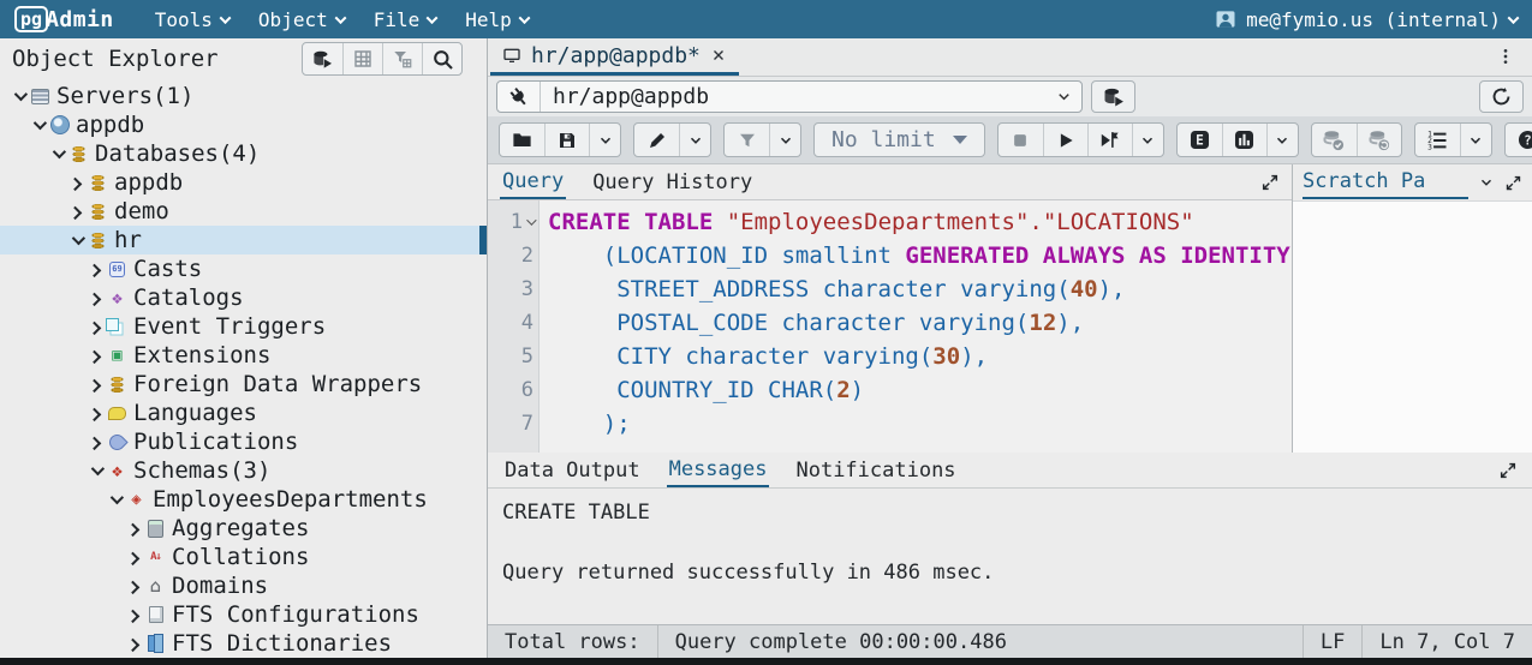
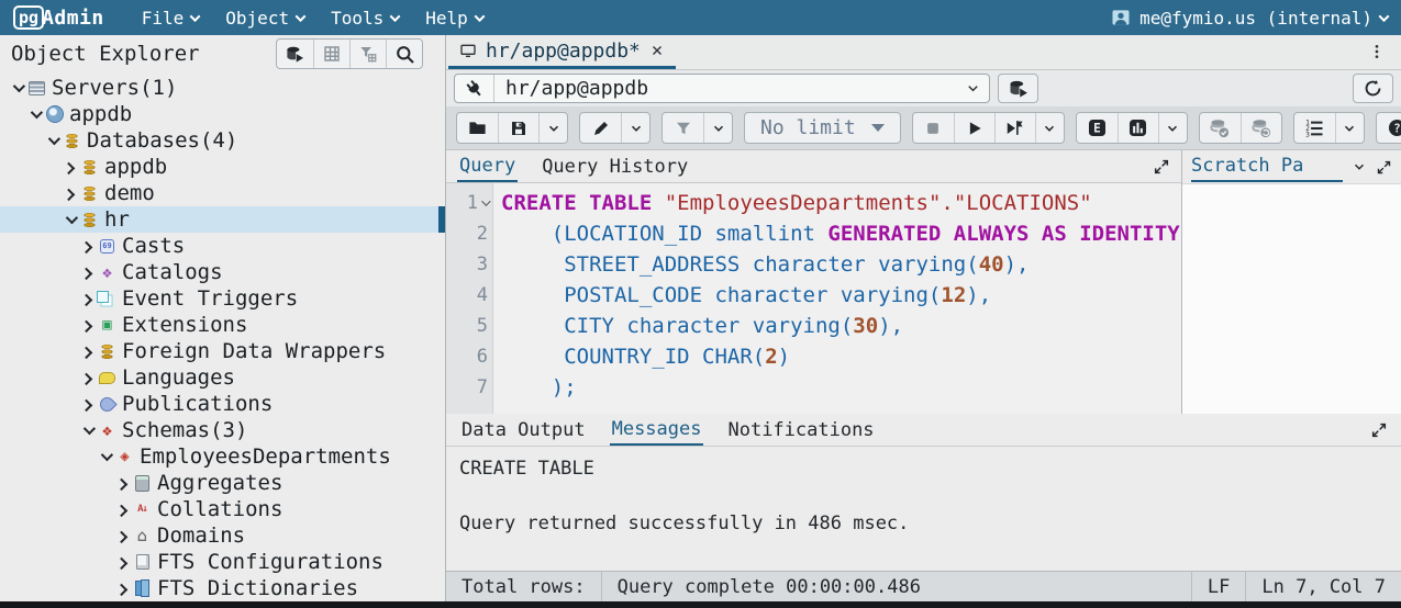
  pg
  Admin
- Tools
+ File
  Object
- File
+ Tools
  Help
  me@fymio.us (internal)
  Object Explorer
  Servers(1)
  appdb
  Databases(4)
  appdb
  demo
  hr
  69
  Casts
  ❖
  Catalogs
  Event Triggers
  ▣
  Extensions
  Foreign Data Wrappers
  Languages
  Publications
  ❖
  Schemas(3)
  ◈
  EmployeesDepartments
  Aggregates
  A↓
  Collations
  ⌂
  Domains
  FTS Configurations
  FTS Dictionaries
  hr/app@appdb*
  hr/app@appdb
  No limit
  E
  ?
  Query
  Query History
  1
  CREATE TABLE "EmployeesDepartments"."LOCATIONS"
  2
  (LOCATION_ID smallint GENERATED ALWAYS AS IDENTITY
  3
  STREET_ADDRESS character varying(40),
  4
  POSTAL_CODE character varying(12),
  5
  CITY character varying(30),
  6
  COUNTRY_ID CHAR(2)
  7
  );
  Scratch Pa
  Data Output
  Messages
  Notifications
  CREATE TABLE
  Query returned successfully in 486 msec.
  Total rows:
  Query complete 00:00:00.486
  LF
  Ln 7, Col 7
